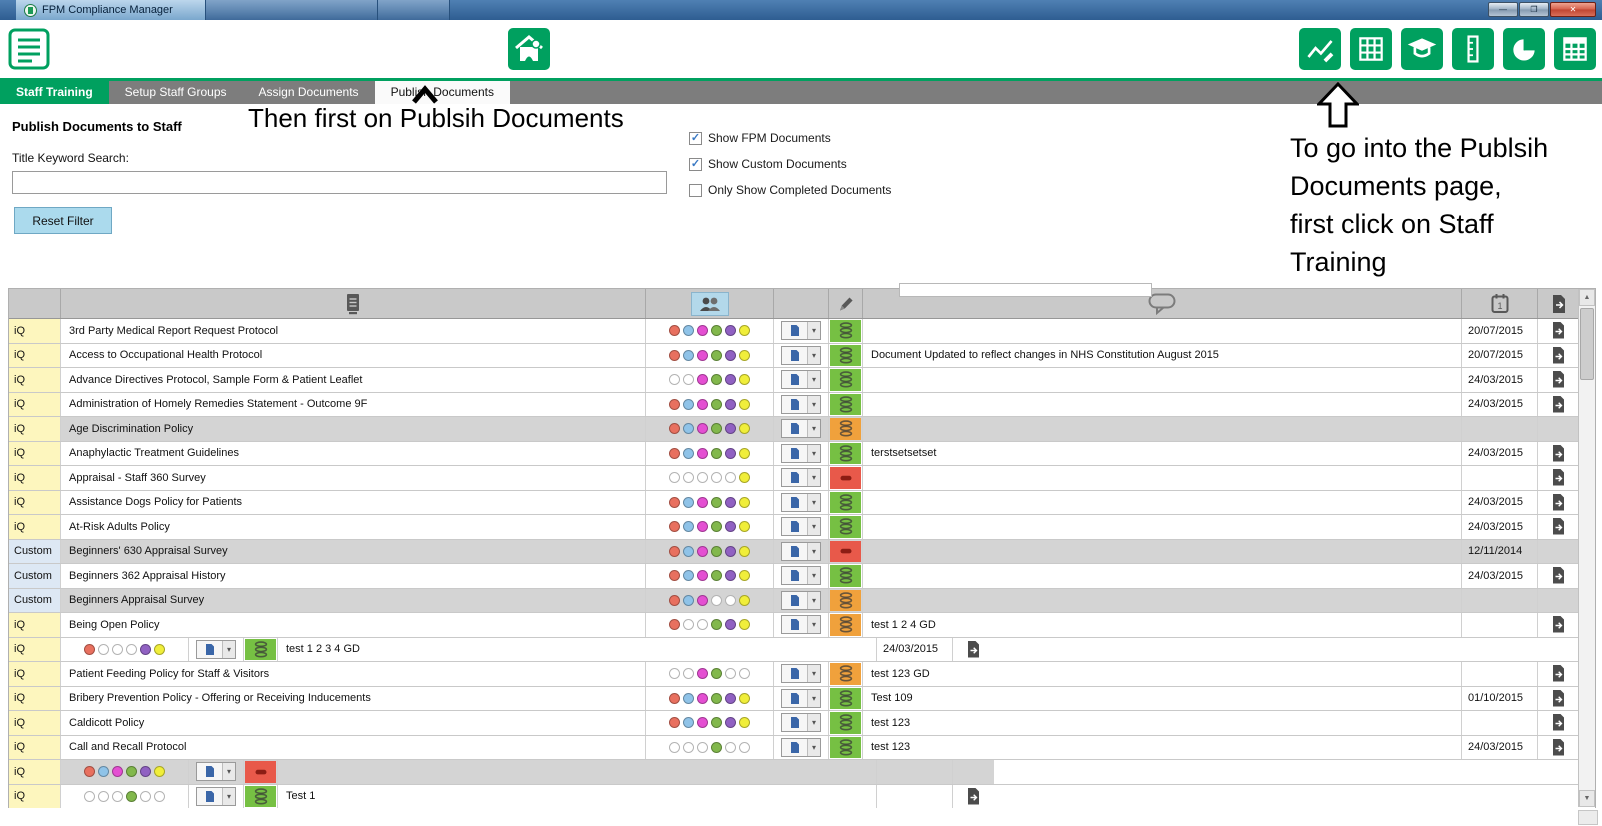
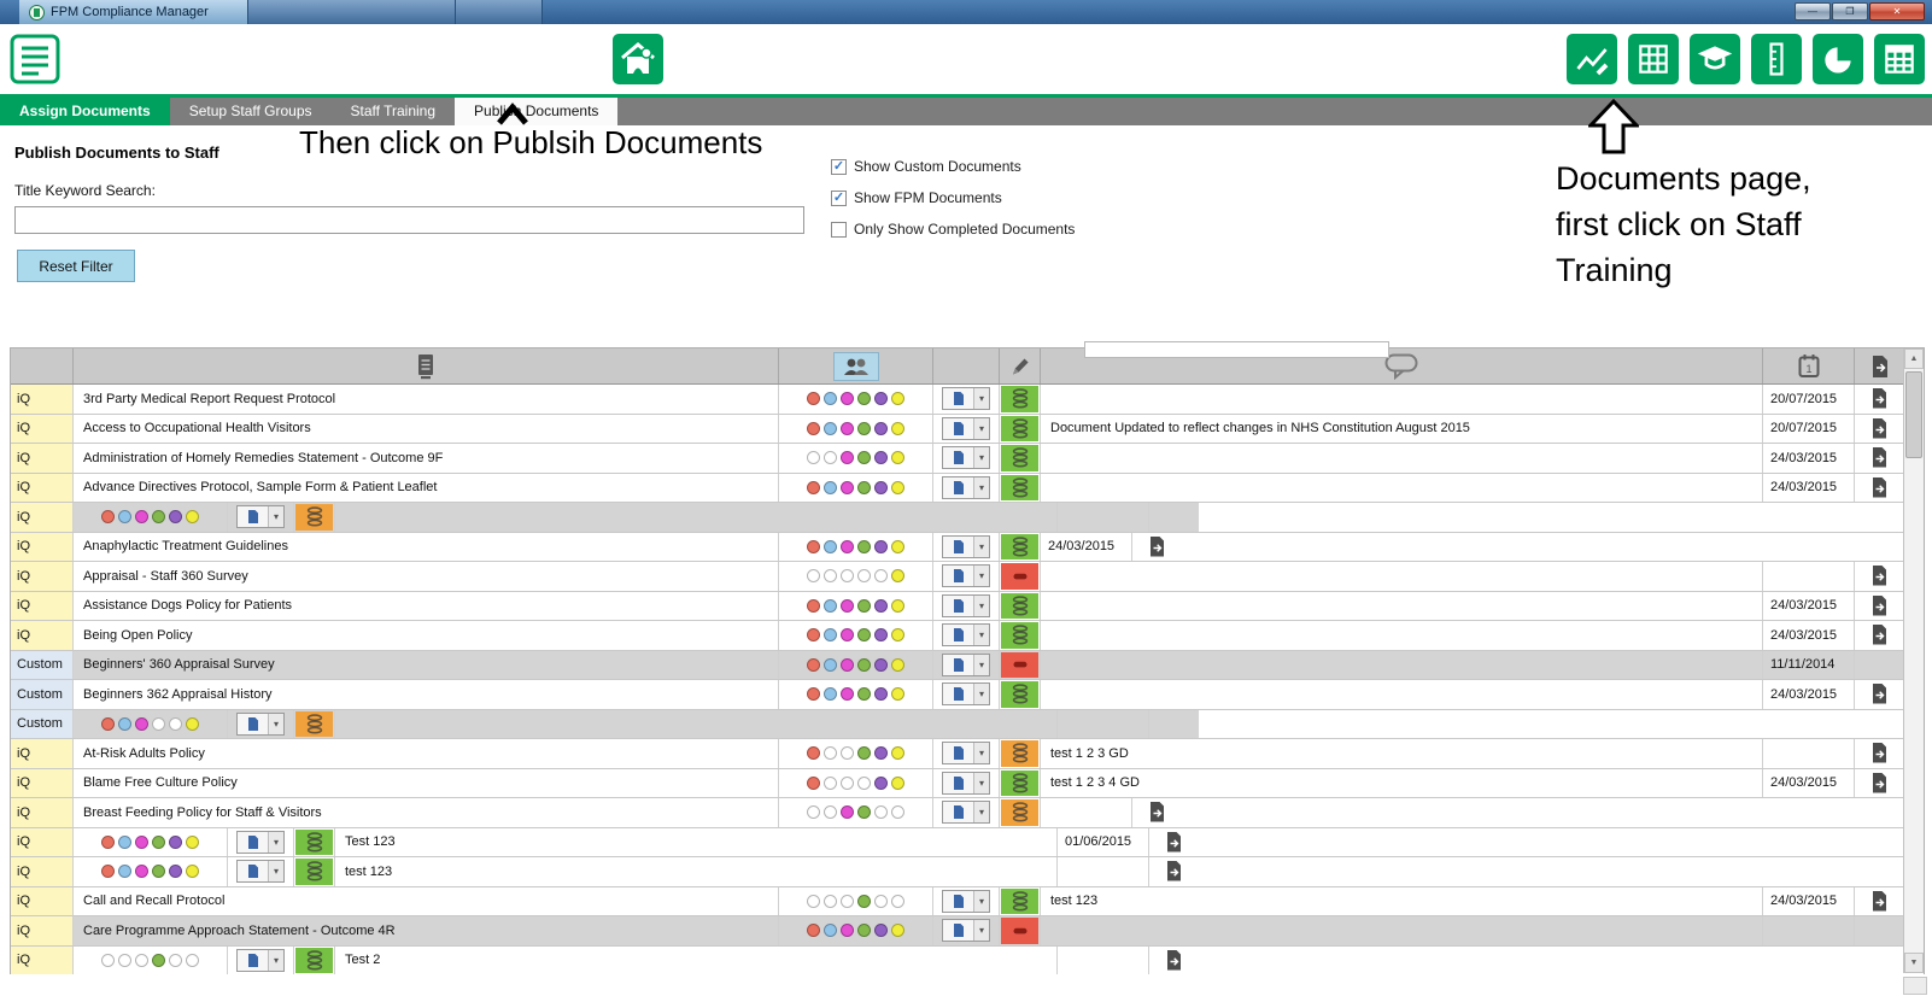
  FPM Compliance Manager
  —
  ❐
  ✕
- Staff Training
+ Assign Documents
  Setup Staff Groups
- Assign Documents
+ Staff Training
  Publi Documents
  Publish Documents to Staff
  Title Keyword Search:
  Reset Filter
  ✓
- Show FPM Documents
+ Show Custom Documents
  ✓
- Show Custom Documents
+ Show FPM Documents
  Only Show Completed Documents
- Then first on Publsih Documents
+ Then click on Publsih Documents
- To go into the Publsih
  Documents page,
  first click on Staff
  Training
  1
  iQ
  3rd Party Medical Report Request Protocol
  ▾
  20/07/2015
  iQ
- Access to Occupational Health Protocol
+ Access to Occupational Health Visitors
  ▾
  Document Updated to reflect changes in NHS Constitution August 2015
  20/07/2015
  iQ
- Advance Directives Protocol, Sample Form & Patient Leaflet
+ Administration of Homely Remedies Statement - Outcome 9F
  ▾
  24/03/2015
  iQ
- Administration of Homely Remedies Statement - Outcome 9F
+ Advance Directives Protocol, Sample Form & Patient Leaflet
  ▾
  24/03/2015
  iQ
- Age Discrimination Policy
  ▾
  iQ
  Anaphylactic Treatment Guidelines
  ▾
- terstsetsetset
  24/03/2015
  iQ
  Appraisal - Staff 360 Survey
  ▾
  iQ
  Assistance Dogs Policy for Patients
  ▾
  24/03/2015
  iQ
- At-Risk Adults Policy
+ Being Open Policy
  ▾
  24/03/2015
  Custom
- Beginners' 630 Appraisal Survey
+ Beginners' 360 Appraisal Survey
  ▾
- 12/11/2014
+ 11/11/2014
  Custom
  Beginners 362 Appraisal History
  ▾
  24/03/2015
  Custom
- Beginners Appraisal Survey
  ▾
  iQ
- Being Open Policy
+ At-Risk Adults Policy
  ▾
- test 1 2 4 GD
+ test 1 2 3 GD
  iQ
+ Blame Free Culture Policy
  ▾
  test 1 2 3 4 GD
  24/03/2015
  iQ
- Patient Feeding Policy for Staff & Visitors
+ Breast Feeding Policy for Staff & Visitors
  ▾
- test 123 GD
  iQ
- Bribery Prevention Policy - Offering or Receiving Inducements
  ▾
- Test 109
+ Test 123
- 01/10/2015
+ 01/06/2015
  iQ
- Caldicott Policy
  ▾
  test 123
  iQ
  Call and Recall Protocol
  ▾
  test 123
  24/03/2015
  iQ
+ Care Programme Approach Statement - Outcome 4R
  ▾
  iQ
  ▾
- Test 1
+ Test 2
